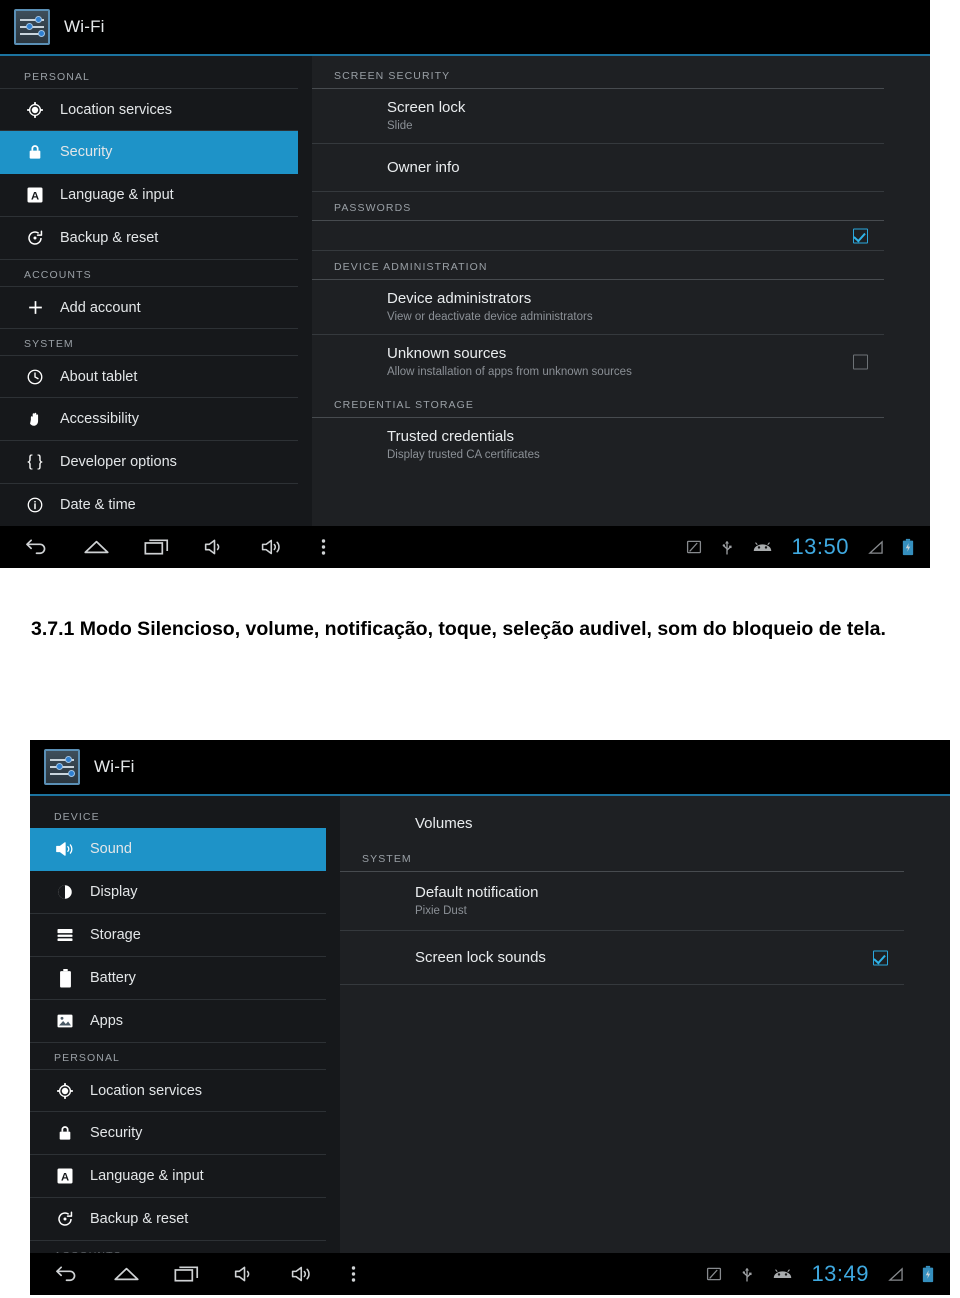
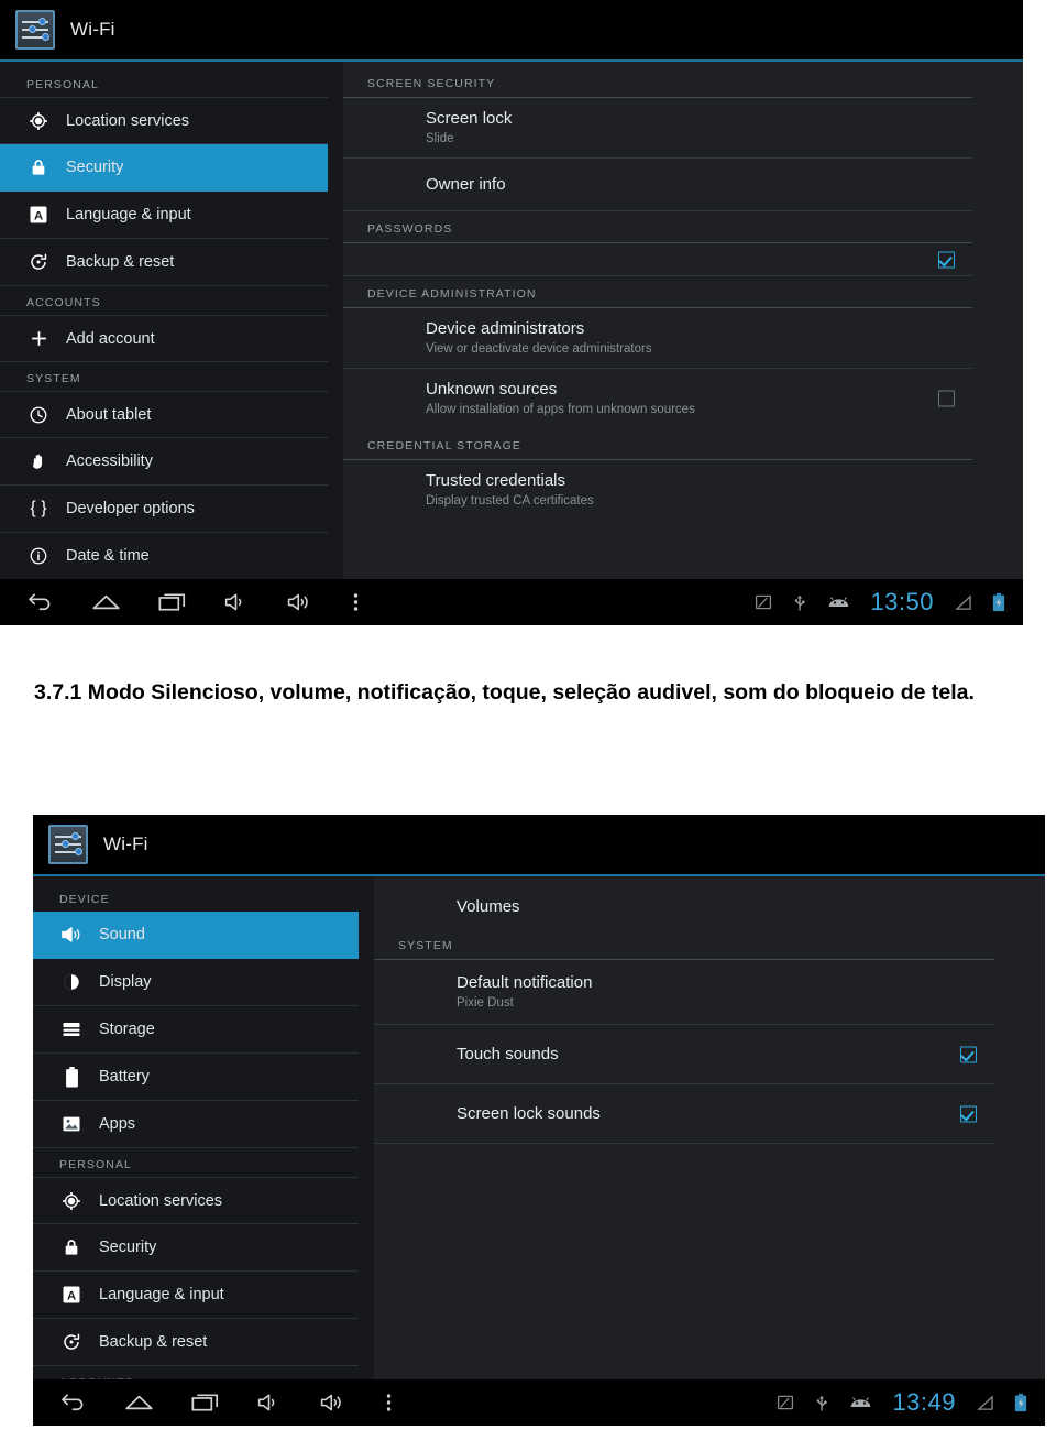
  Wi-Fi
  PERSONAL
  Location services
  Security
  A
  Language & input
  Backup & reset
  ACCOUNTS
  Add account
  SYSTEM
  About tablet
  Accessibility
  { }
  Developer options
  Date & time
  SCREEN SECURITY
  Screen lock
  Slide
  Owner info
  PASSWORDS
  DEVICE ADMINISTRATION
  Device administrators
  View or deactivate device administrators
  Unknown sources
  Allow installation of apps from unknown sources
  CREDENTIAL STORAGE
  Trusted credentials
  Display trusted CA certificates
  13:50
  3.7.1 Modo Silencioso, volume, notificação, toque, seleção audivel, som do bloqueio de tela.
  Wi-Fi
  DEVICE
  Sound
  Display
  Storage
  Battery
  Apps
  PERSONAL
  Location services
  Security
  A
  Language & input
  Backup & reset
  Volumes
  SYSTEM
  Default notification
  Pixie Dust
+ Touch sounds
  Screen lock sounds
  13:49
